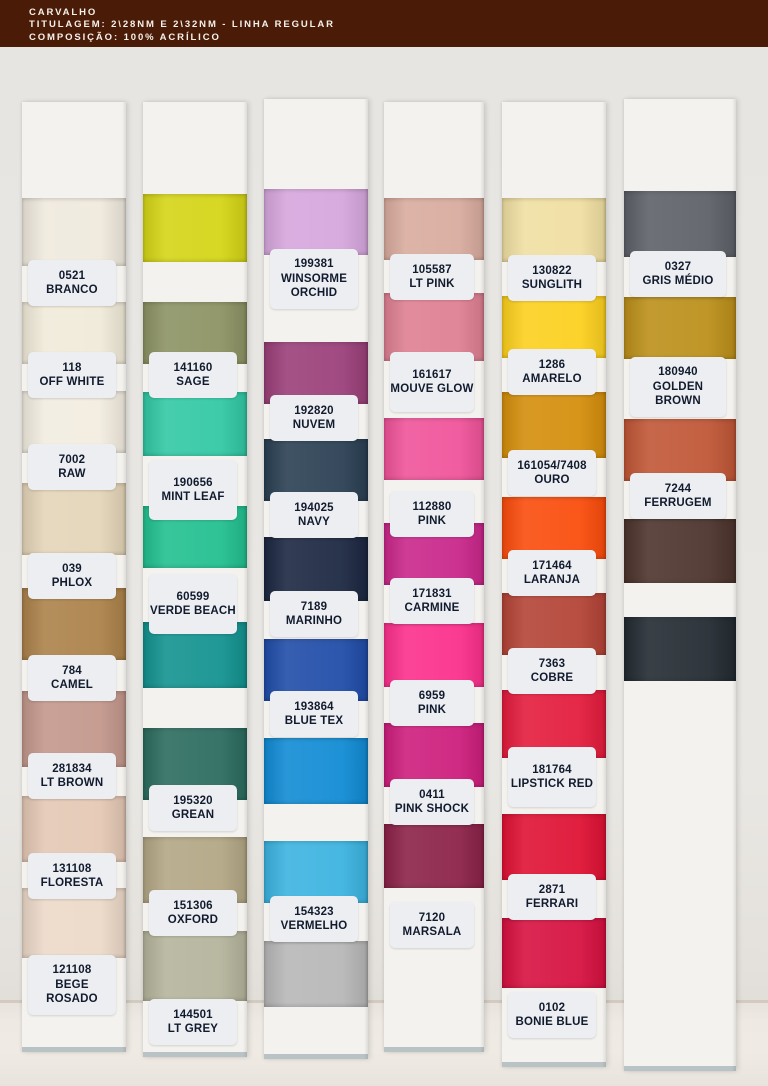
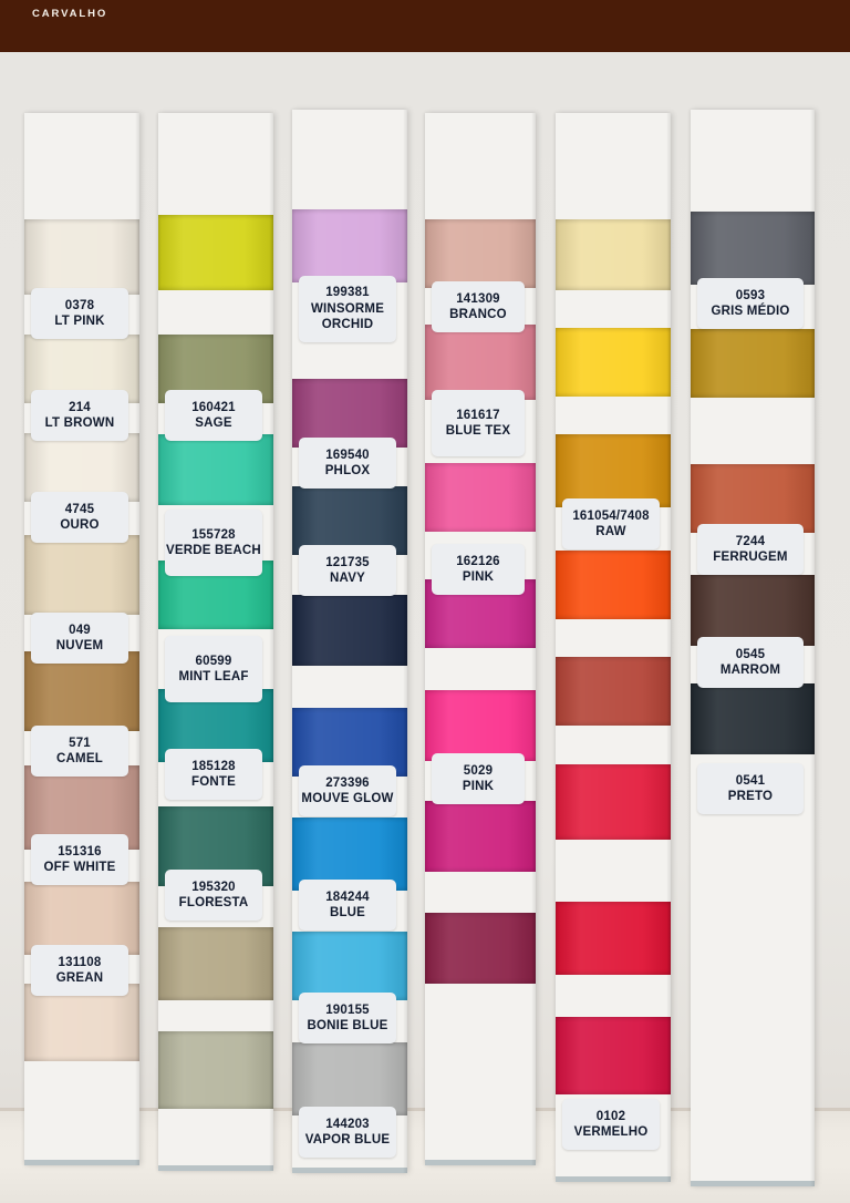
- 0521
+ 0378
- BRANCO
+ LT PINK
- 118
+ 214
- OFF WHITE
+ LT BROWN
- 7002
+ 4745
- RAW
+ OURO
- 039
+ 049
- PHLOX
+ NUVEM
- 784
+ 571
  CAMEL
- 281834
+ 151316
- LT BROWN
+ OFF WHITE
  131108
- FLORESTA
+ GREAN
- 121108
- BEGE ROSADO
- 141160
+ 160421
  SAGE
- 190656
+ 155728
- MINT LEAF
+ VERDE BEACH
  60599
- VERDE BEACH
+ MINT LEAF
+ 185128
+ FONTE
  195320
- GREAN
+ FLORESTA
- 151306
- OXFORD
- 144501
- LT GREY
  199381
  WINSORME ORCHID
- 192820
+ 169540
- NUVEM
+ PHLOX
- 194025
+ 121735
  NAVY
- 7189
- MARINHO
- 193864
+ 273396
- BLUE TEX
+ MOUVE GLOW
+ 184244
+ BLUE
- 154323
+ 190155
- VERMELHO
+ BONIE BLUE
+ 144203
+ VAPOR BLUE
- 105587
+ 141309
- LT PINK
+ BRANCO
  161617
- MOUVE GLOW
+ BLUE TEX
- 112880
+ 162126
  PINK
- 171831
- CARMINE
- 6959
+ 5029
  PINK
- 0411
- PINK SHOCK
- 7120
- MARSALA
- 130822
- SUNGLITH
- 1286
- AMARELO
  161054/7408
- OURO
+ RAW
- 171464
- LARANJA
- 7363
- COBRE
- 181764
- LIPSTICK RED
- 2871
- FERRARI
  0102
- BONIE BLUE
+ VERMELHO
- 0327
+ 0593
  GRIS MÉDIO
- 180940
- GOLDEN BROWN
  7244
  FERRUGEM
+ 0545
+ MARROM
+ 0541
+ PRETO
  CARVALHO
- TITULAGEM: 2\28NM E 2\32NM - LINHA REGULAR
- COMPOSIÇÃO: 100% ACRÍLICO
